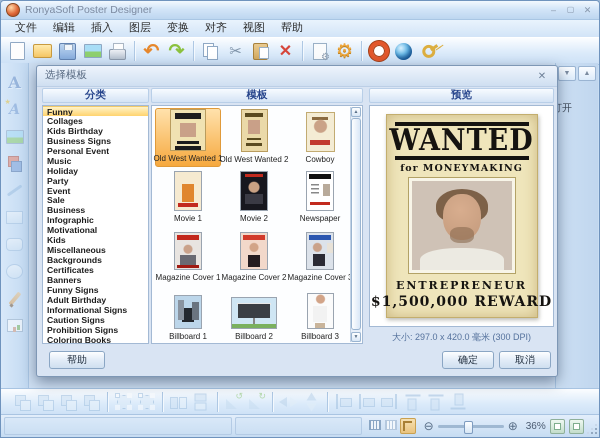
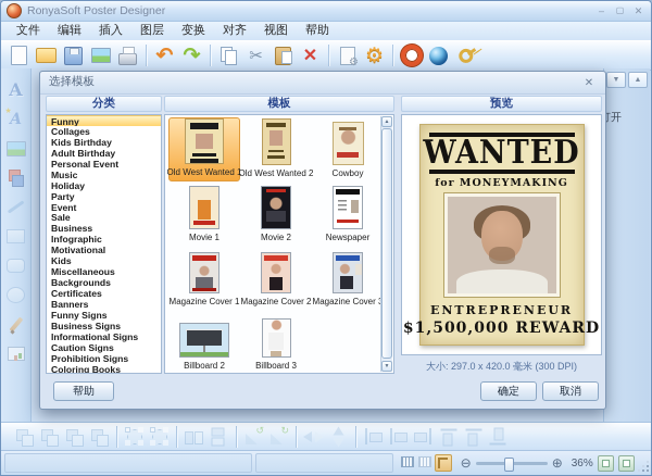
  RonyaSoft Poster Designer
  文件
  编辑
  插入
  图层
  变换
  对齐
  视图
  帮助
  ⊖
  ⊕
  36%
  选择模板
  ✕
  分类
  模板
  预览
  Funny
  Collages
  Kids Birthday
- Business Signs
+ Adult Birthday
  Personal Event
  Music
  Holiday
  Party
  Event
  Sale
  Business
  Infographic
  Motivational
  Kids
  Miscellaneous
  Backgrounds
  Certificates
  Banners
  Funny Signs
- Adult Birthday
+ Business Signs
  Informational Signs
  Caution Signs
  Prohibition Signs
  Coloring Books
  Old West Wanted 1
  Old West Wanted 2
  Cowboy
  Movie 1
  Movie 2
  Newspaper
  Magazine Cover 1
  Magazine Cover 2
  Magazine Cover
- Billboard 1
  Billboard 2
  Billboard 3
  WANTED
  for MONEYMAKING
  ENTREPRENEUR
  $1,500,000 REWARD
  大小: 297.0 x 420.0 毫米 (300 DPI)
  帮助
  确定
  取消
